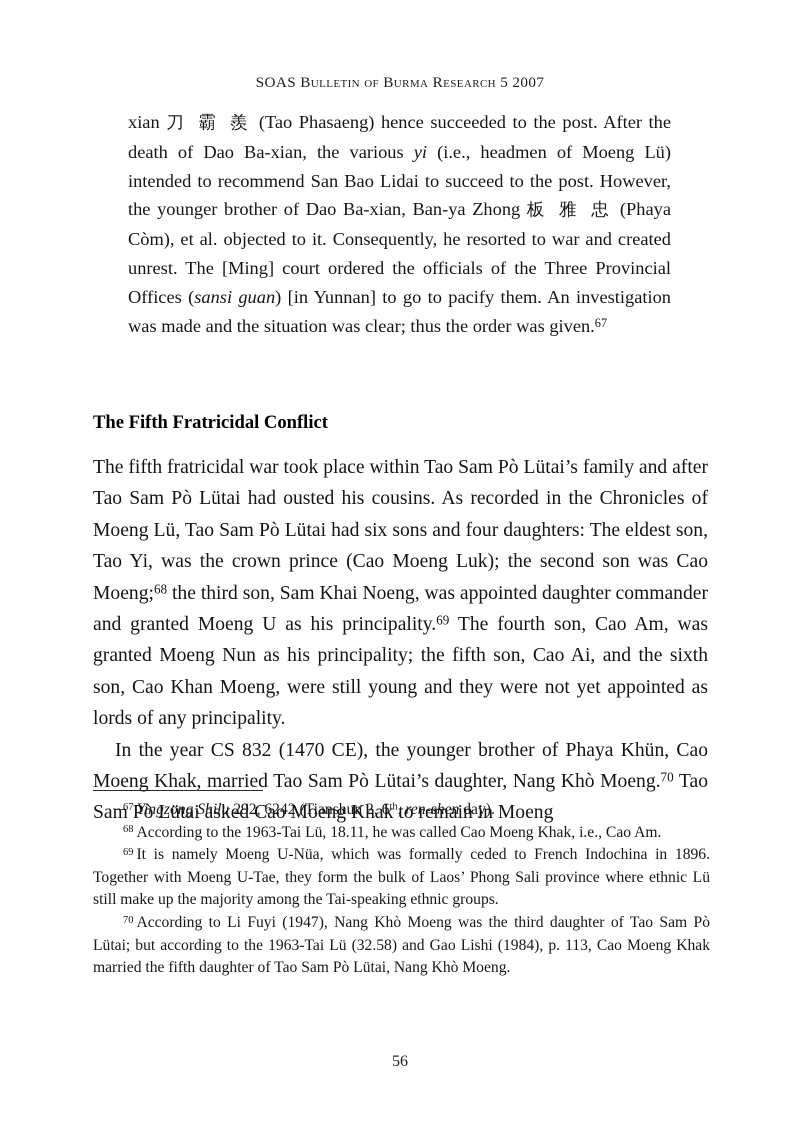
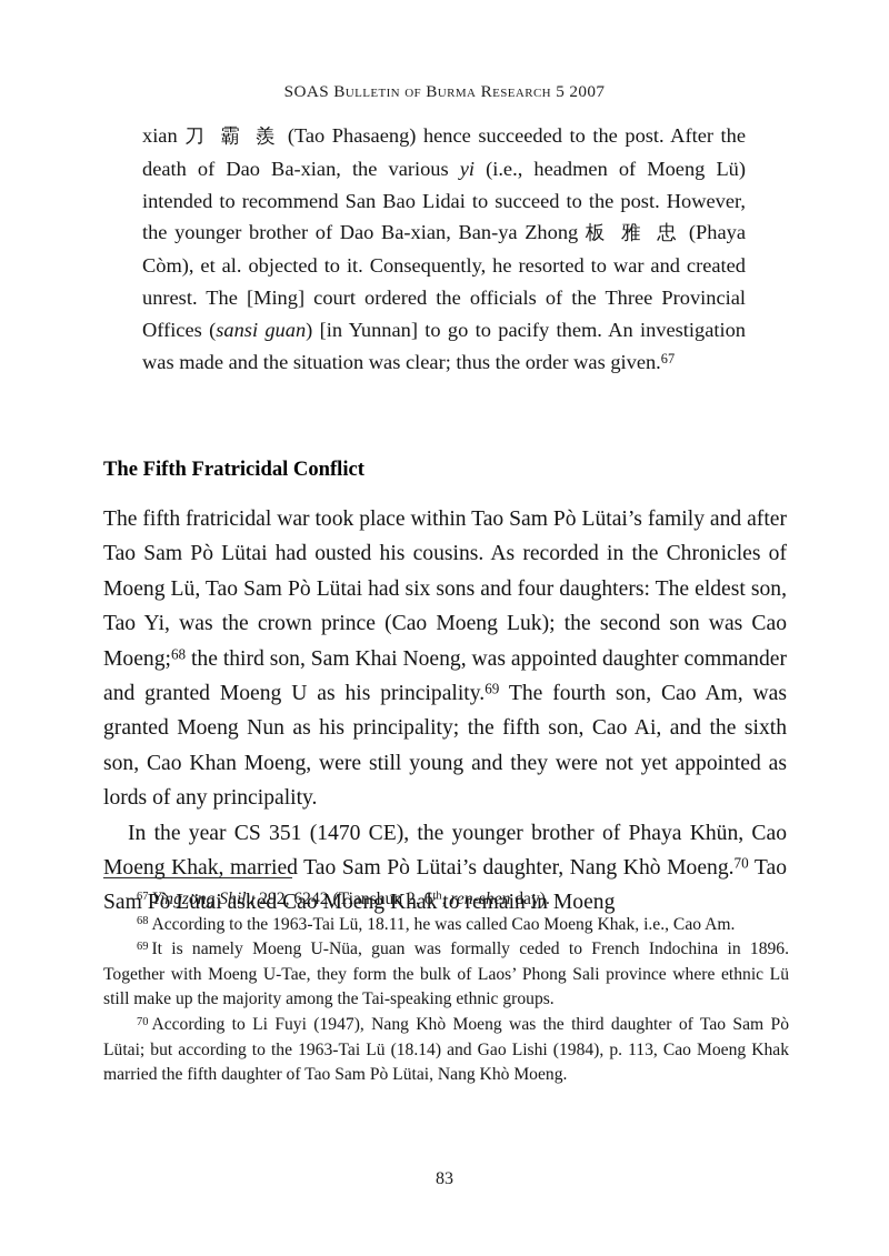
  SOAS Bulletin of Burma Research 5 2007
  xian 刀 霸 羨 (Tao Phasaeng) hence succeeded to the post. After the death of Dao Ba-xian, the various yi (i.e., headmen of Moeng Lü) intended to recommend San Bao Lidai to succeed to the post. However, the younger brother of Dao Ba-xian, Ban-ya Zhong 板 雅 忠 (Phaya Còm), et al. objected to it. Consequently, he resorted to war and created unrest. The [Ming] court ordered the officials of the Three Provincial Offices (sansi guan) [in Yunnan] to go to pacify them. An investigation was made and the situation was clear; thus the order was given.67
  The Fifth Fratricidal Conflict
  The fifth fratricidal war took place within Tao Sam Pò Lütai’s family and after Tao Sam Pò Lütai had ousted his cousins. As recorded in the Chronicles of Moeng Lü, Tao Sam Pò Lütai had six sons and four daughters: The eldest son, Tao Yi, was the crown prince (Cao Moeng Luk); the second son was Cao Moeng;68 the third son, Sam Khai Noeng, was appointed daughter commander and granted Moeng U as his principality.69 The fourth son, Cao Am, was granted Moeng Nun as his principality; the fifth son, Cao Ai, and the sixth son, Cao Khan Moeng, were still young and they were not yet appointed as lords of any principality.
- In the year CS 832 (1470 CE), the younger brother of Phaya Khün, Cao Moeng Khak, married Tao Sam Pò Lütai’s daughter, Nang Khò Moeng.70 Tao Sam Pò Lütai asked Cao Moeng Khak to remain in Moeng
+ In the year CS 351 (1470 CE), the younger brother of Phaya Khün, Cao Moeng Khak, married Tao Sam Pò Lütai’s daughter, Nang Khò Moeng.70 Tao Sam Pò Lütai asked Cao Moeng Khak to remain in Moeng
  67 Yingzong Shilu 292, 6242 (Tianshun 2, 6th, ren-shen day).
  68 According to the 1963-Tai Lü, 18.11, he was called Cao Moeng Khak, i.e., Cao Am.
- 69 It is namely Moeng U-Nüa, which was formally ceded to French Indochina in 1896. Together with Moeng U-Tae, they form the bulk of Laos’ Phong Sali province where ethnic Lü still make up the majority among the Tai-speaking ethnic groups.
+ 69 It is namely Moeng U-Nüa, guan was formally ceded to French Indochina in 1896. Together with Moeng U-Tae, they form the bulk of Laos’ Phong Sali province where ethnic Lü still make up the majority among the Tai-speaking ethnic groups.
- 70 According to Li Fuyi (1947), Nang Khò Moeng was the third daughter of Tao Sam Pò Lütai; but according to the 1963-Tai Lü (32.58) and Gao Lishi (1984), p. 113, Cao Moeng Khak married the fifth daughter of Tao Sam Pò Lütai, Nang Khò Moeng.
+ 70 According to Li Fuyi (1947), Nang Khò Moeng was the third daughter of Tao Sam Pò Lütai; but according to the 1963-Tai Lü (18.14) and Gao Lishi (1984), p. 113, Cao Moeng Khak married the fifth daughter of Tao Sam Pò Lütai, Nang Khò Moeng.
- 56
+ 83
